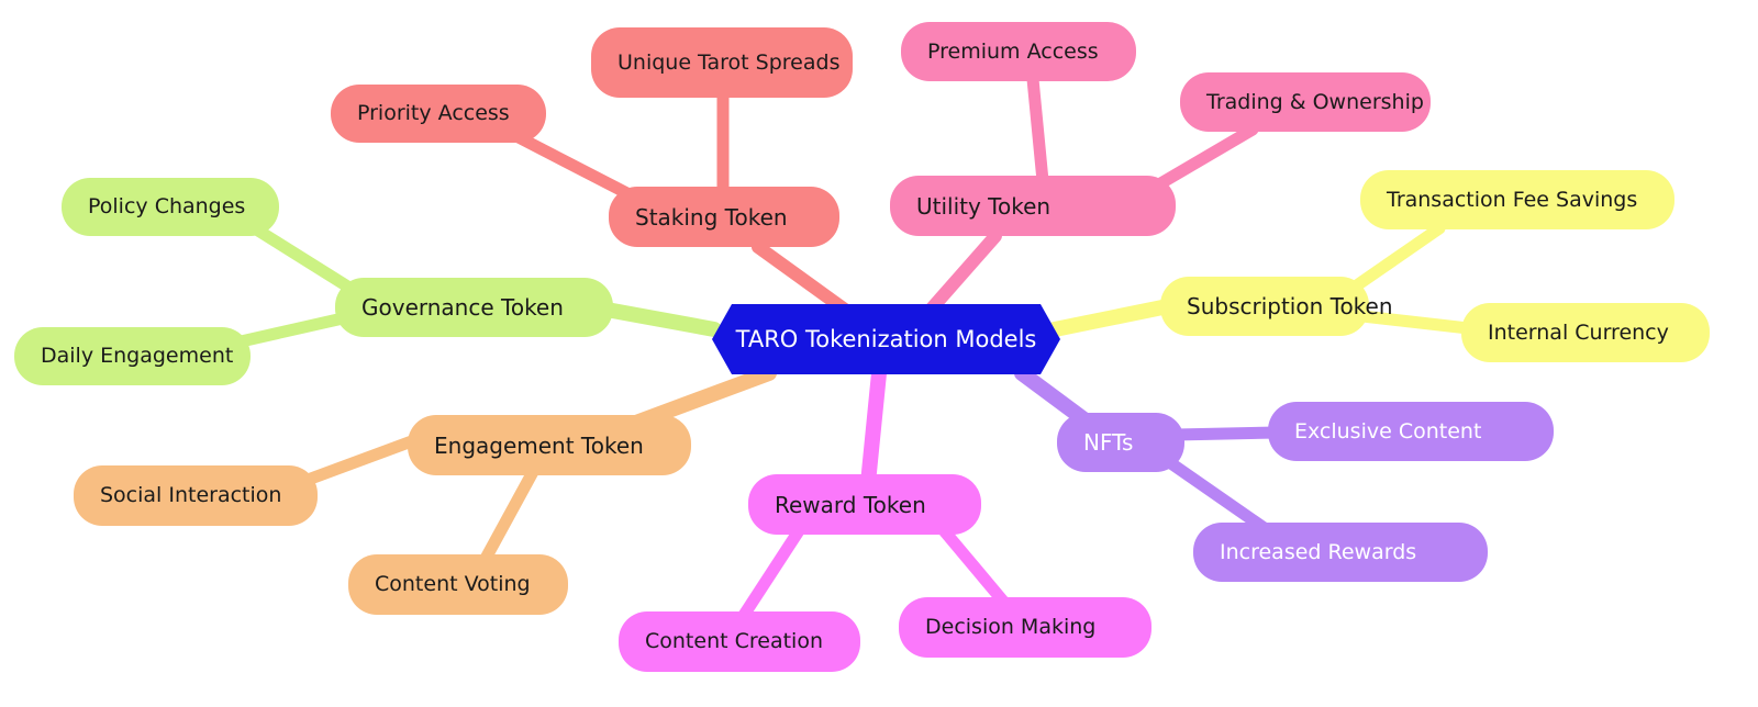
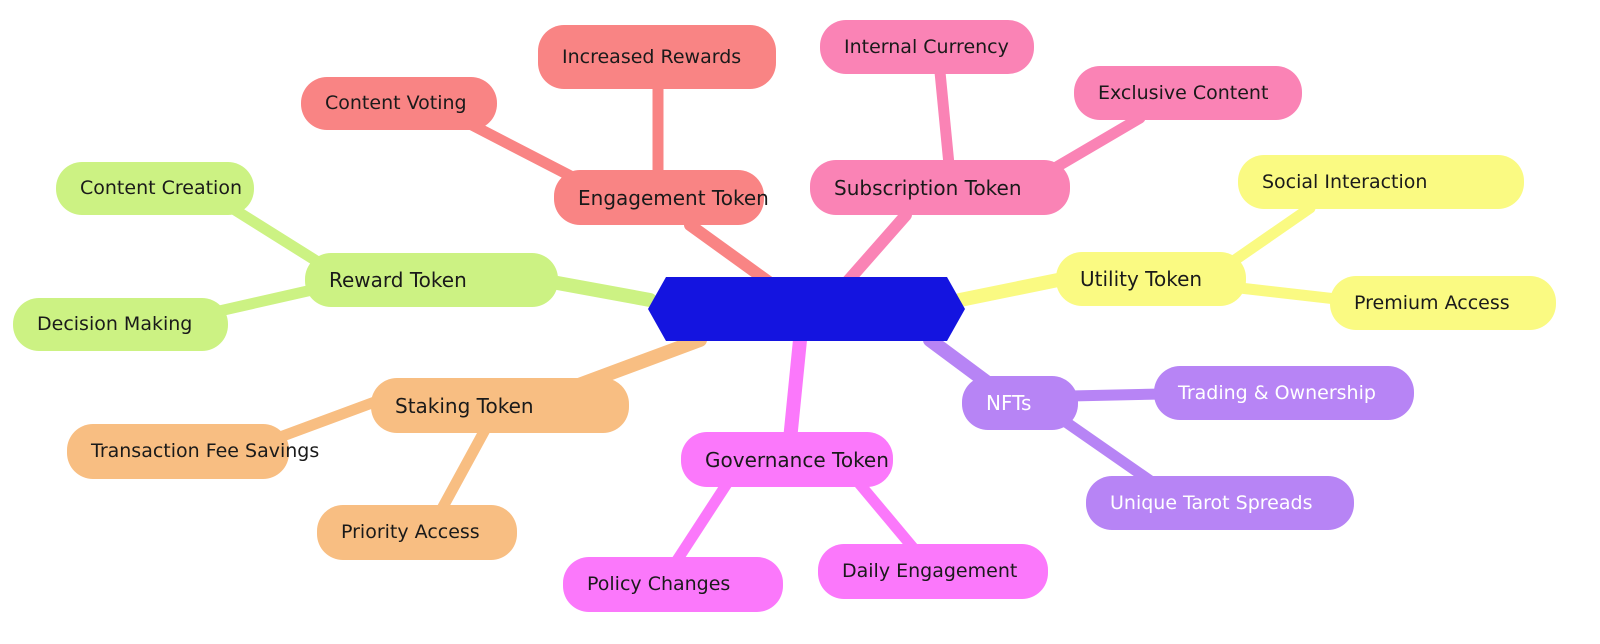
- TARO Tokenization Models
- Staking Token
+ Engagement Token
- Priority Access
+ Content Voting
- Unique Tarot Spreads
+ Increased Rewards
- Utility Token
+ Subscription Token
- Premium Access
+ Internal Currency
- Trading & Ownership
+ Exclusive Content
- Subscription Token
+ Utility Token
- Transaction Fee Savings
+ Social Interaction
- Internal Currency
+ Premium Access
  NFTs
- Exclusive Content
+ Trading & Ownership
- Increased Rewards
+ Unique Tarot Spreads
- Reward Token
+ Governance Token
- Content Creation
+ Policy Changes
- Decision Making
+ Daily Engagement
- Engagement Token
+ Staking Token
- Social Interaction
+ Transaction Fee Savings
- Content Voting
+ Priority Access
- Governance Token
+ Reward Token
- Policy Changes
+ Content Creation
- Daily Engagement
+ Decision Making
